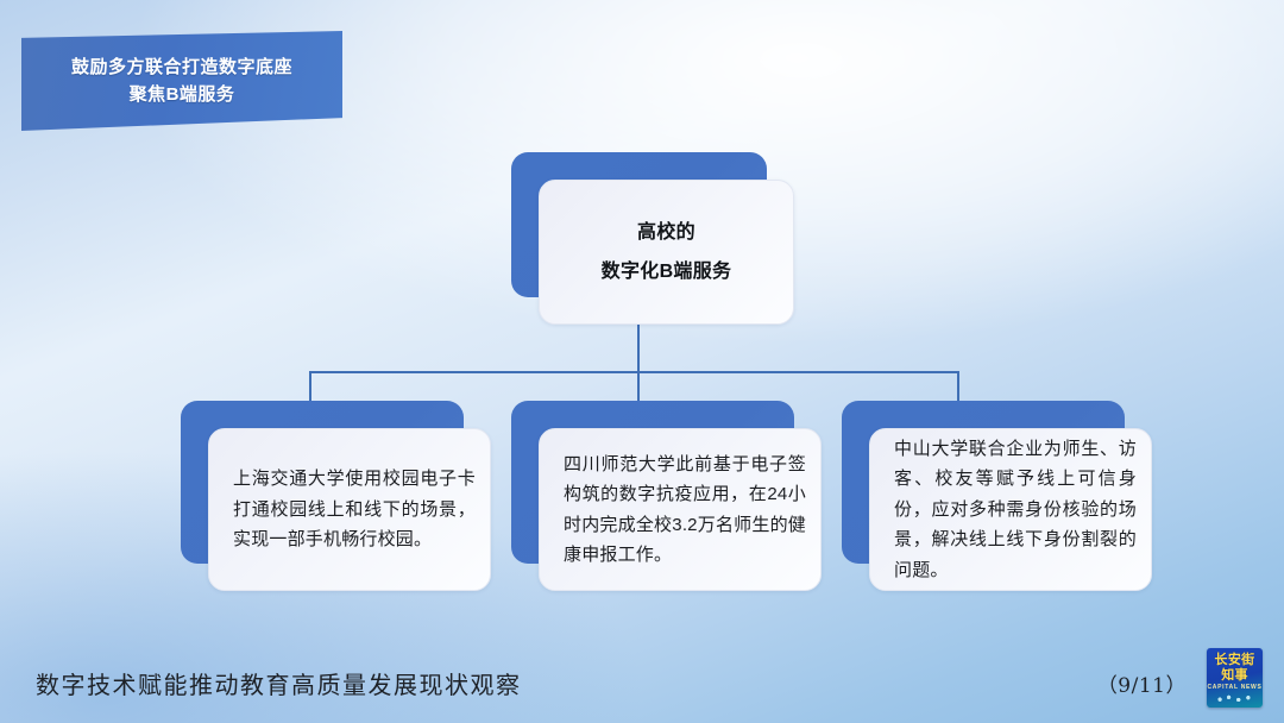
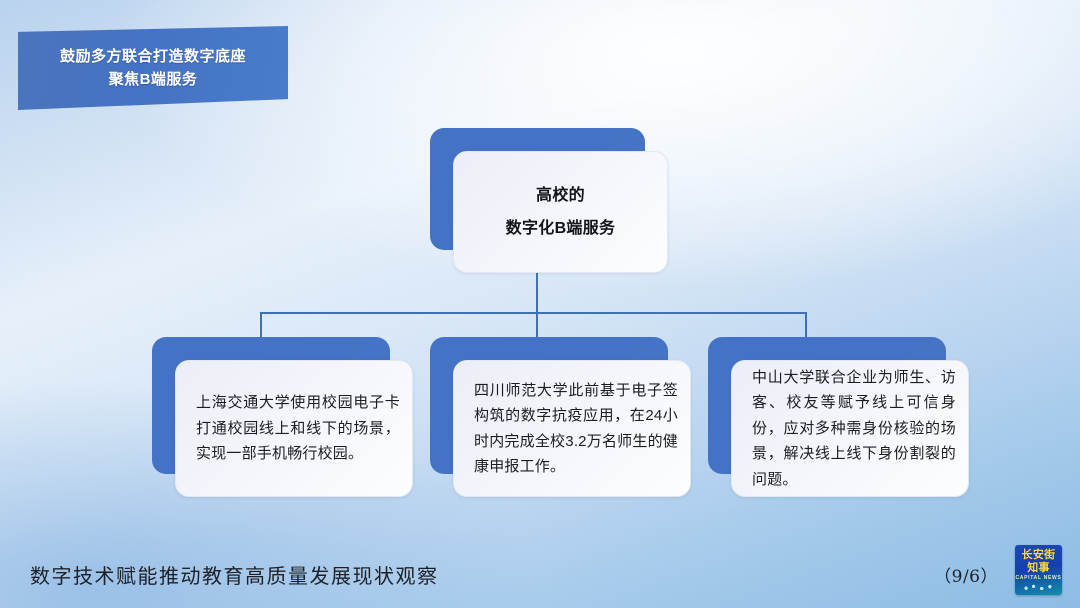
  鼓励多方联合打造数字底座
  聚焦B端服务
  高校的
  数字化B端服务
  上海交通大学使用校园电子卡打通校园线上和线下的场景，实现一部手机畅行校园。
  四川师范大学此前基于电子签构筑的数字抗疫应用，在24小时内完成全校3.2万名师生的健康申报工作。
  中山大学联合企业为师生、访客、校友等赋予线上可信身份，应对多种需身份核验的场景，解决线上线下身份割裂的问题。
  数字技术赋能推动教育高质量发展现状观察
- （9/11）
+ （9/6）
  长安街
  知事
